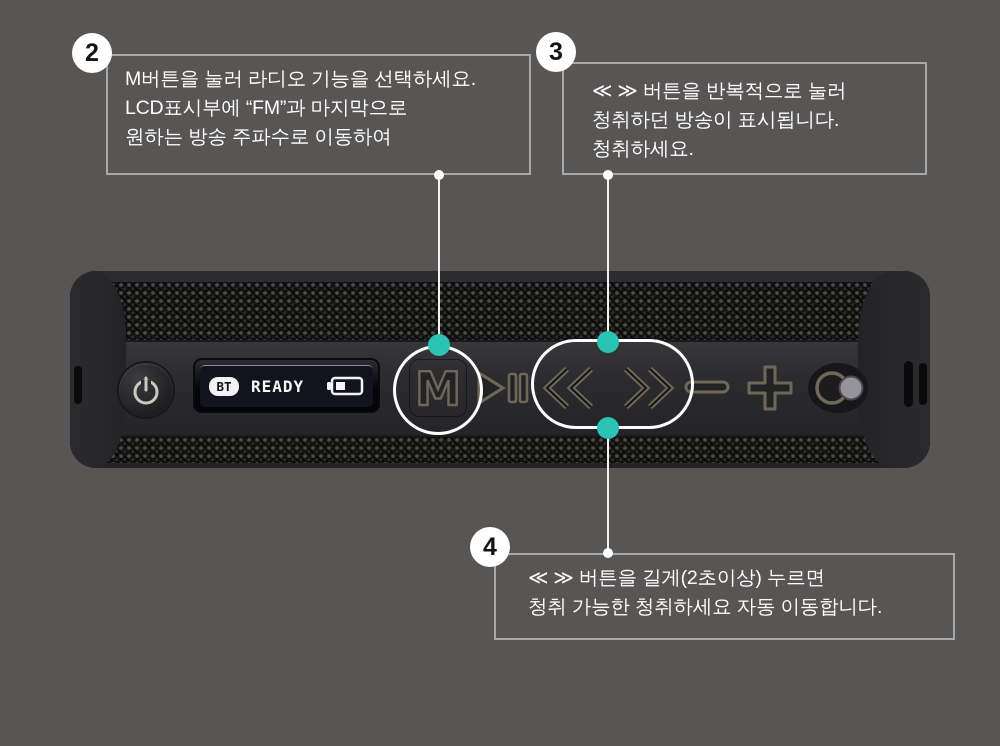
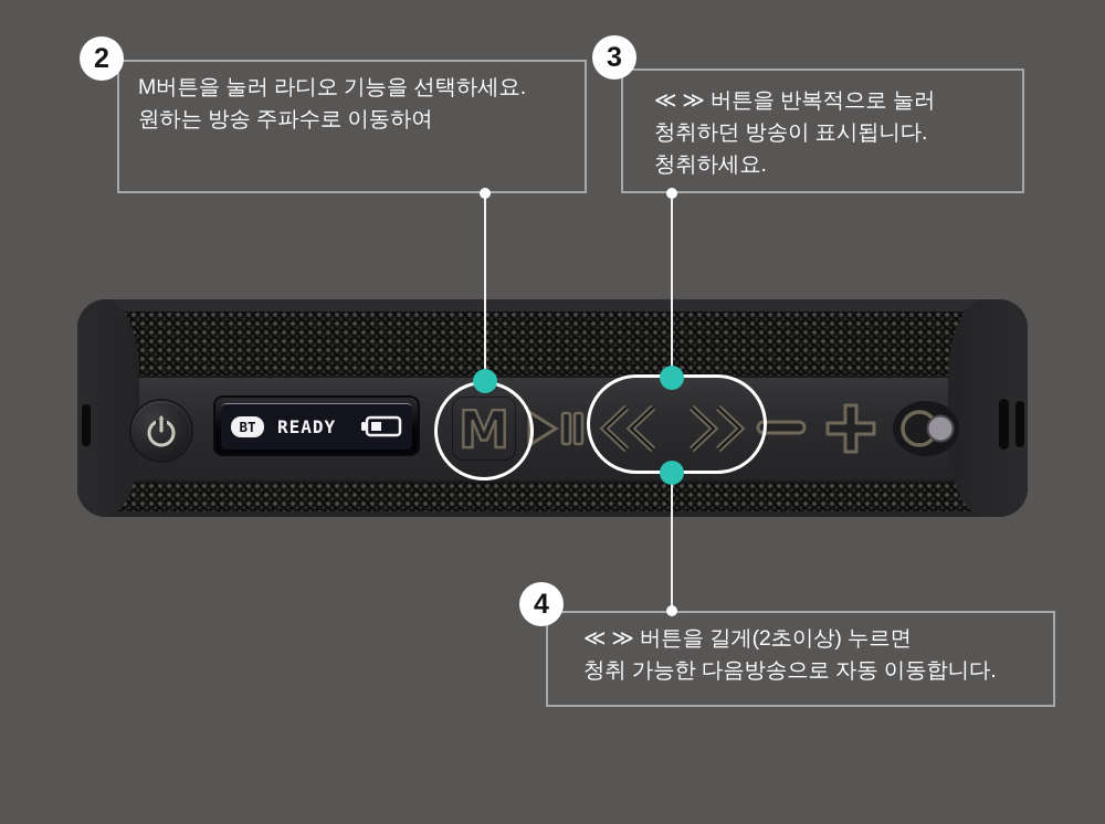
  BT
  READY
  M
  M버튼을 눌러 라디오 기능을 선택하세요.
- LCD표시부에 “FM”과 마지막으로
  원하는 방송 주파수로 이동하여
  ≪ ≫ 버튼을 반복적으로 눌러
  청취하던 방송이 표시됩니다.
  청취하세요.
  ≪ ≫ 버튼을 길게(2초이상) 누르면
- 청취 가능한 청취하세요 자동 이동합니다.
+ 청취 가능한 다음방송으로 자동 이동합니다.
  2
  3
  4
